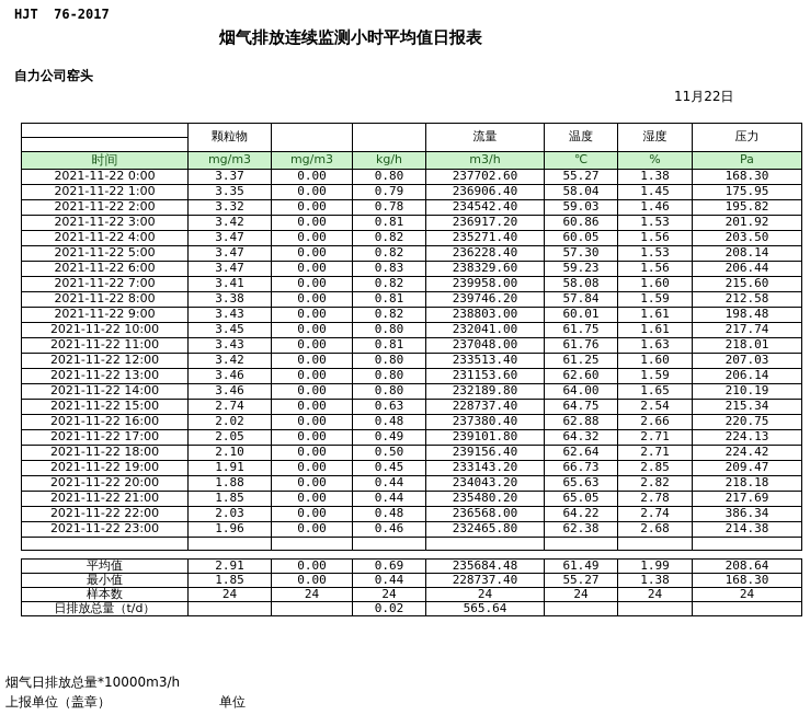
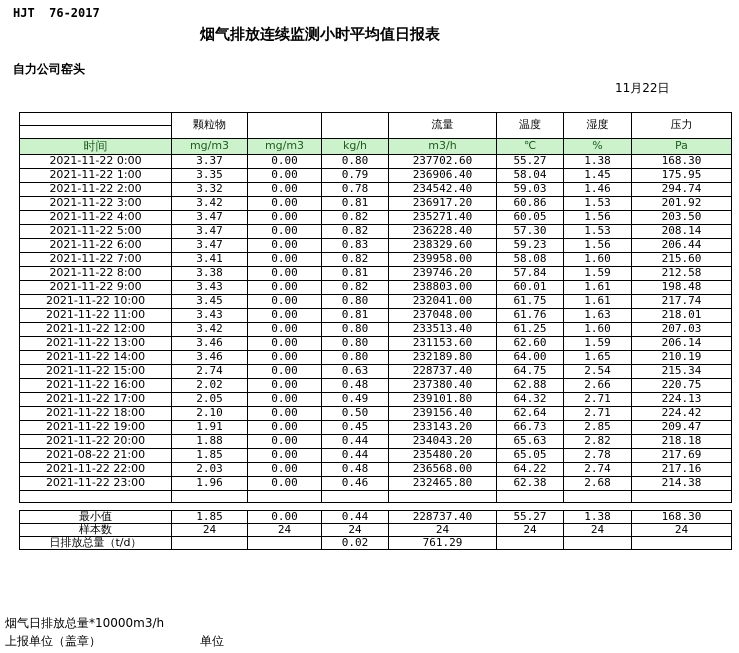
  HJT 76-2017
  烟气排放连续监测小时平均值日报表
  自力公司窑头
  11月22日
  	颗粒物			流量	温度	湿度	压力
  时间	mg/m3	mg/m3	kg/h	m3/h	℃	%	Pa
  2021-11-22 0:00	3.37	0.00	0.80	237702.60	55.27	1.38	168.30
  2021-11-22 1:00	3.35	0.00	0.79	236906.40	58.04	1.45	175.95
- 2021-11-22 2:00	3.32	0.00	0.78	234542.40	59.03	1.46	195.82
+ 2021-11-22 2:00	3.32	0.00	0.78	234542.40	59.03	1.46	294.74
  2021-11-22 3:00	3.42	0.00	0.81	236917.20	60.86	1.53	201.92
  2021-11-22 4:00	3.47	0.00	0.82	235271.40	60.05	1.56	203.50
  2021-11-22 5:00	3.47	0.00	0.82	236228.40	57.30	1.53	208.14
  2021-11-22 6:00	3.47	0.00	0.83	238329.60	59.23	1.56	206.44
  2021-11-22 7:00	3.41	0.00	0.82	239958.00	58.08	1.60	215.60
  2021-11-22 8:00	3.38	0.00	0.81	239746.20	57.84	1.59	212.58
  2021-11-22 9:00	3.43	0.00	0.82	238803.00	60.01	1.61	198.48
  2021-11-22 10:00	3.45	0.00	0.80	232041.00	61.75	1.61	217.74
  2021-11-22 11:00	3.43	0.00	0.81	237048.00	61.76	1.63	218.01
  2021-11-22 12:00	3.42	0.00	0.80	233513.40	61.25	1.60	207.03
  2021-11-22 13:00	3.46	0.00	0.80	231153.60	62.60	1.59	206.14
  2021-11-22 14:00	3.46	0.00	0.80	232189.80	64.00	1.65	210.19
  2021-11-22 15:00	2.74	0.00	0.63	228737.40	64.75	2.54	215.34
  2021-11-22 16:00	2.02	0.00	0.48	237380.40	62.88	2.66	220.75
  2021-11-22 17:00	2.05	0.00	0.49	239101.80	64.32	2.71	224.13
  2021-11-22 18:00	2.10	0.00	0.50	239156.40	62.64	2.71	224.42
  2021-11-22 19:00	1.91	0.00	0.45	233143.20	66.73	2.85	209.47
  2021-11-22 20:00	1.88	0.00	0.44	234043.20	65.63	2.82	218.18
- 2021-11-22 21:00	1.85	0.00	0.44	235480.20	65.05	2.78	217.69
+ 2021-08-22 21:00	1.85	0.00	0.44	235480.20	65.05	2.78	217.69
- 2021-11-22 22:00	2.03	0.00	0.48	236568.00	64.22	2.74	386.34
+ 2021-11-22 22:00	2.03	0.00	0.48	236568.00	64.22	2.74	217.16
  2021-11-22 23:00	1.96	0.00	0.46	232465.80	62.38	2.68	214.38
- 平均值	2.91	0.00	0.69	235684.48	61.49	1.99	208.64
  最小值	1.85	0.00	0.44	228737.40	55.27	1.38	168.30
  样本数	24	24	24	24	24	24	24
- 日排放总量（t/d）			0.02	565.64
+ 日排放总量（t/d）			0.02	761.29
  烟气日排放总量*10000m3/h
  上报单位（盖章）
  单位
